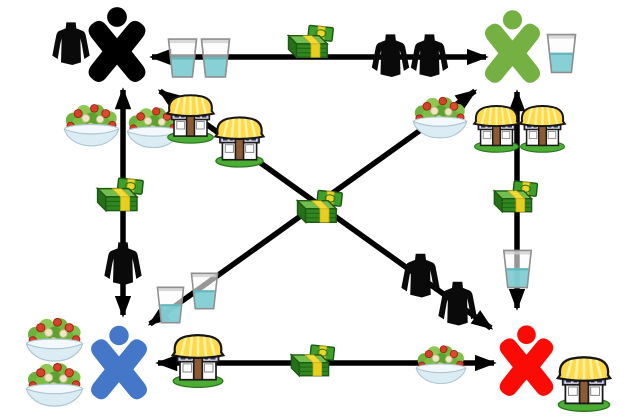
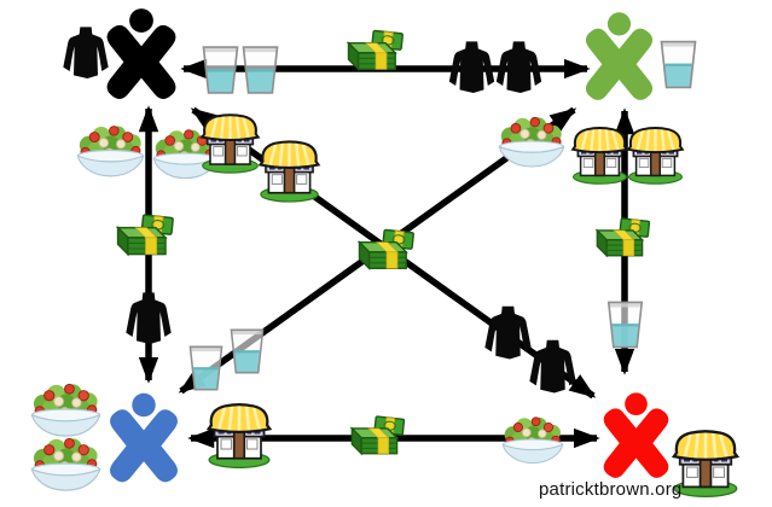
+ patricktbrown.org
